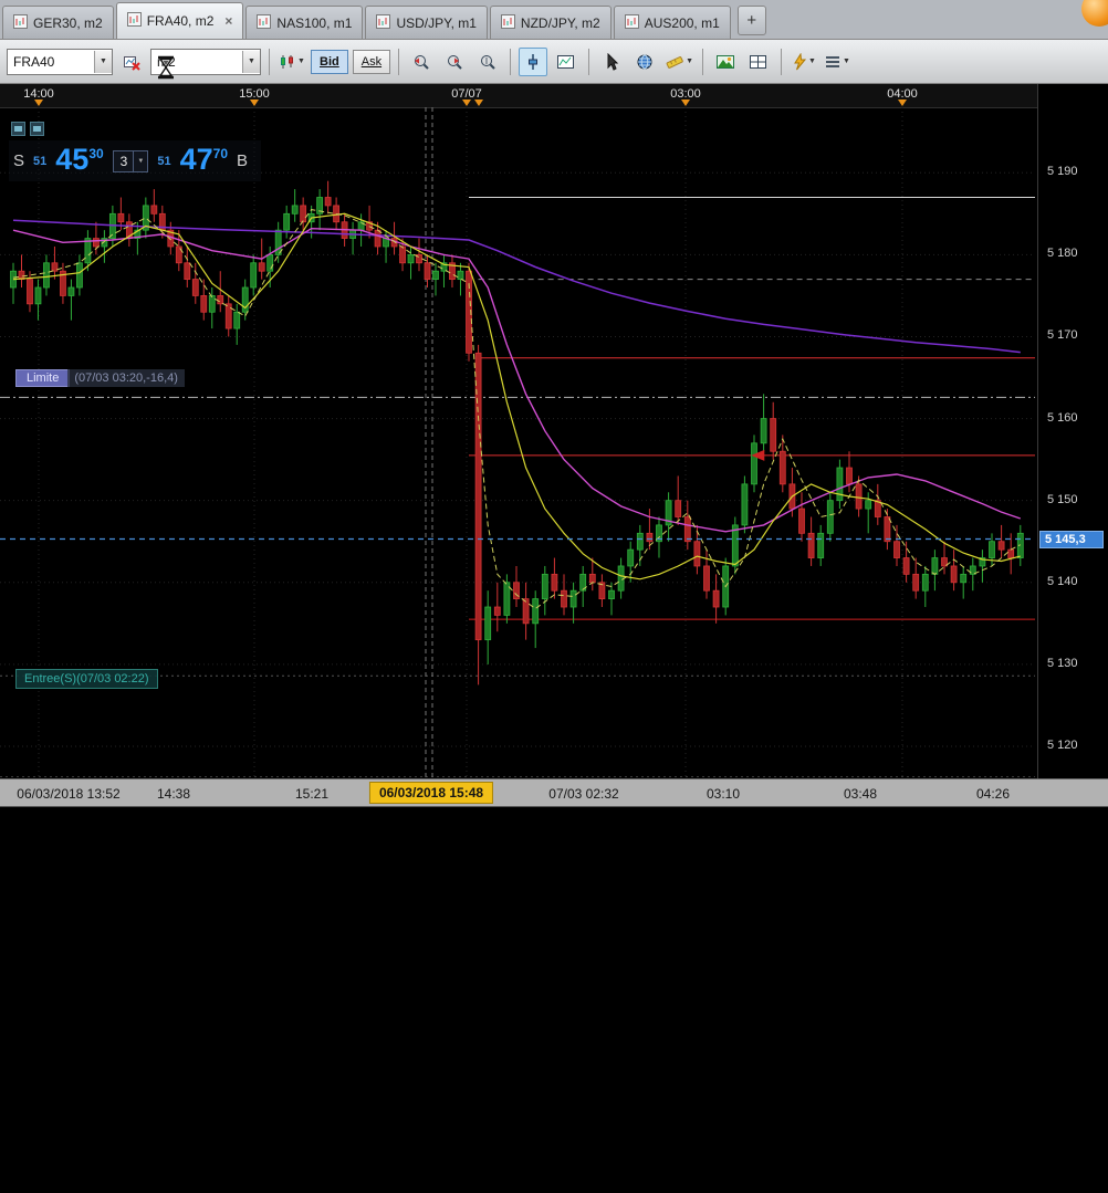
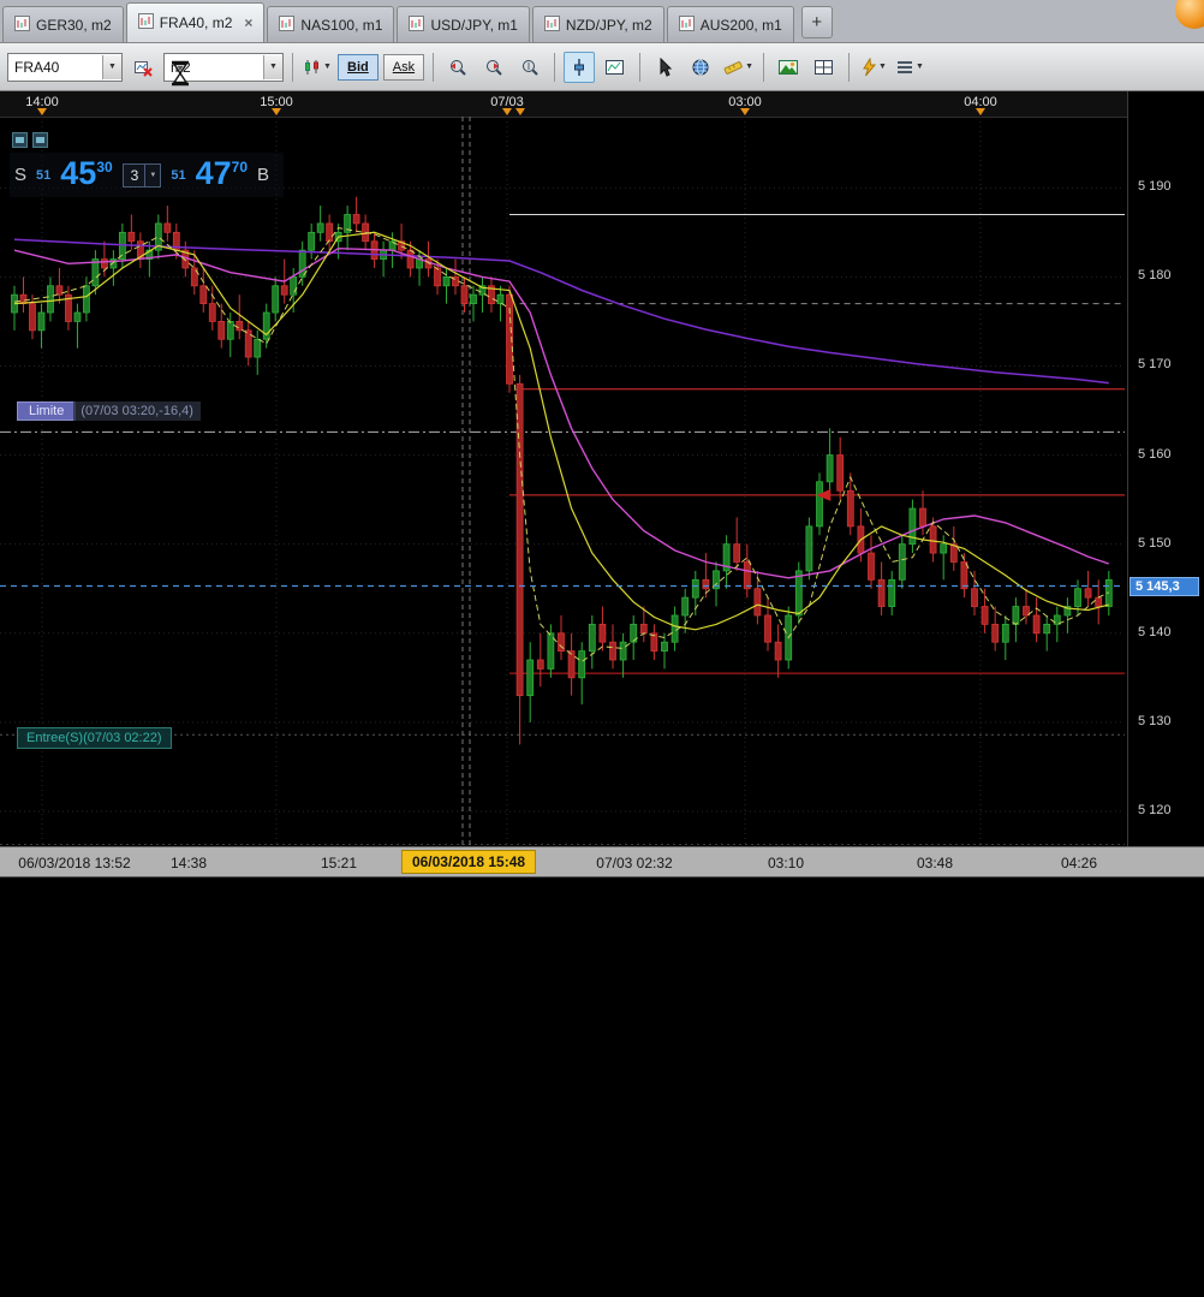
  GER30, m2
  FRA40, m2
  ×
  NAS100, m1
  USD/JPY, m1
  NZD/JPY, m2
  AUS200, m1
  +
  FRA40
  Bid
  Ask
  I
  14:00
  15:00
- 07/07
+ 07/03
  03:00
  04:00
  5 190
  5 180
  5 170
  5 160
  5 150
  5 140
  5 130
  5 120
  5 145,3
  S
  51
  45
  30
  3
  51
  47
  70
  B
  Limite
  (07/03 03:20,-16,4)
  Entree(S)(07/03 02:22)
  06/03/2018 13:52
  14:38
  15:21
  06/03/2018 15:48
  07/03 02:32
  03:10
  03:48
  04:26
